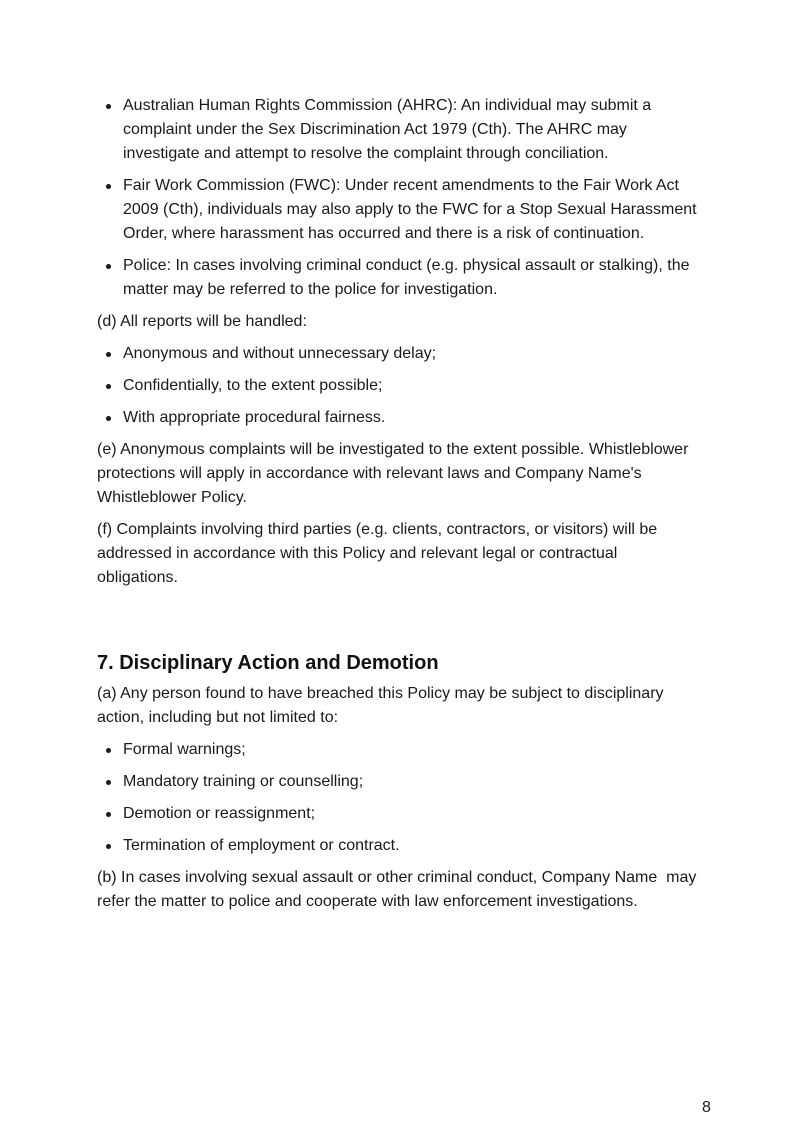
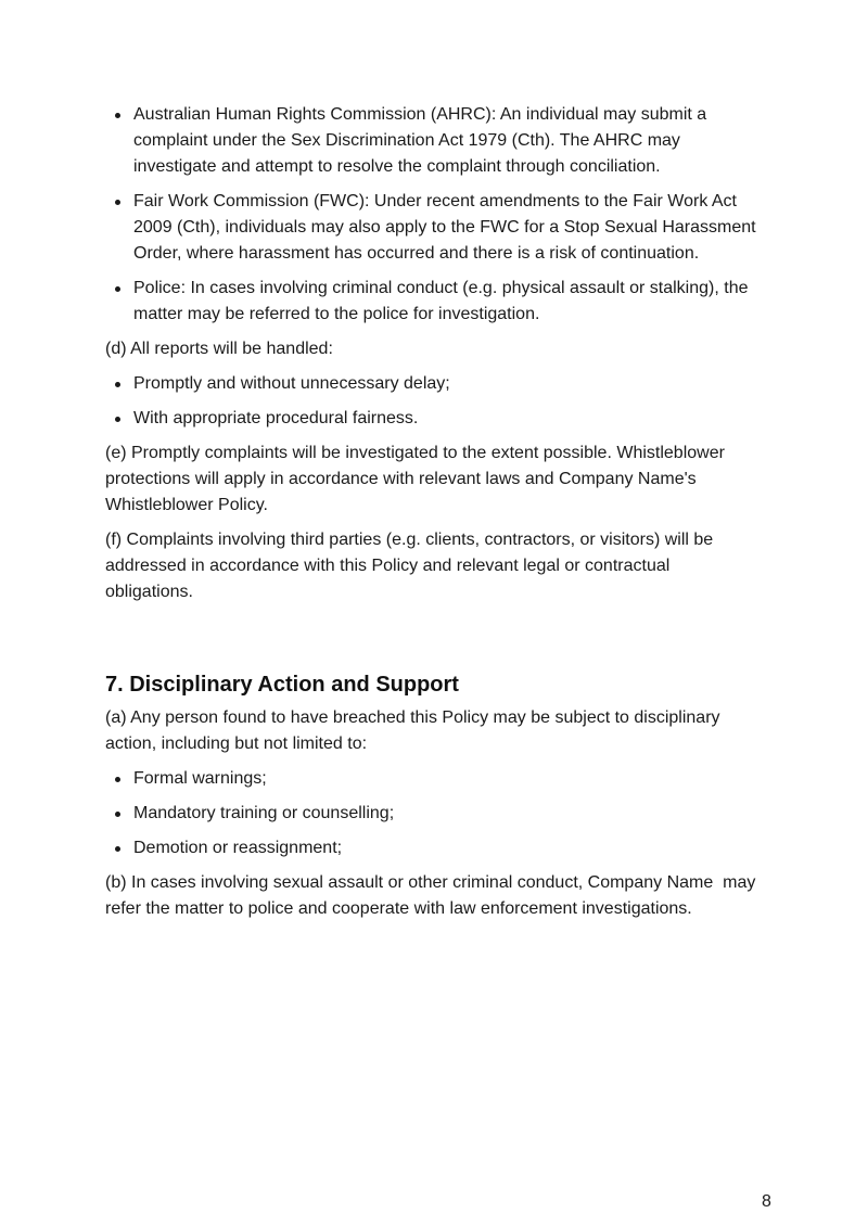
  Australian Human Rights Commission (AHRC): An individual may submit a complaint under the Sex Discrimination Act 1979 (Cth). The AHRC may investigate and attempt to resolve the complaint through conciliation.
  Fair Work Commission (FWC): Under recent amendments to the Fair Work Act 2009 (Cth), individuals may also apply to the FWC for a Stop Sexual Harassment Order, where harassment has occurred and there is a risk of continuation.
  Police: In cases involving criminal conduct (e.g. physical assault or stalking), the matter may be referred to the police for investigation.
  (d) All reports will be handled:
- Anonymous and without unnecessary delay;
+ Promptly and without unnecessary delay;
- Confidentially, to the extent possible;
  With appropriate procedural fairness.
- (e) Anonymous complaints will be investigated to the extent possible. Whistleblower protections will apply in accordance with relevant laws and Company Name's Whistleblower Policy.
+ (e) Promptly complaints will be investigated to the extent possible. Whistleblower protections will apply in accordance with relevant laws and Company Name's Whistleblower Policy.
  (f) Complaints involving third parties (e.g. clients, contractors, or visitors) will be addressed in accordance with this Policy and relevant legal or contractual obligations.
- 7. Disciplinary Action and Demotion
+ 7. Disciplinary Action and Support
  (a) Any person found to have breached this Policy may be subject to disciplinary action, including but not limited to:
  Formal warnings;
  Mandatory training or counselling;
  Demotion or reassignment;
- Termination of employment or contract.
  (b) In cases involving sexual assault or other criminal conduct, Company Name may refer the matter to police and cooperate with law enforcement investigations.
  8
